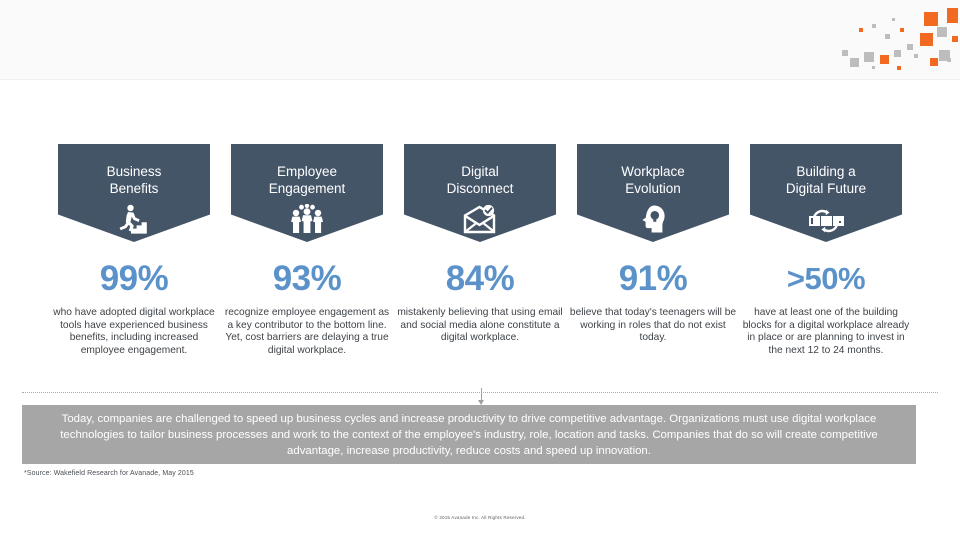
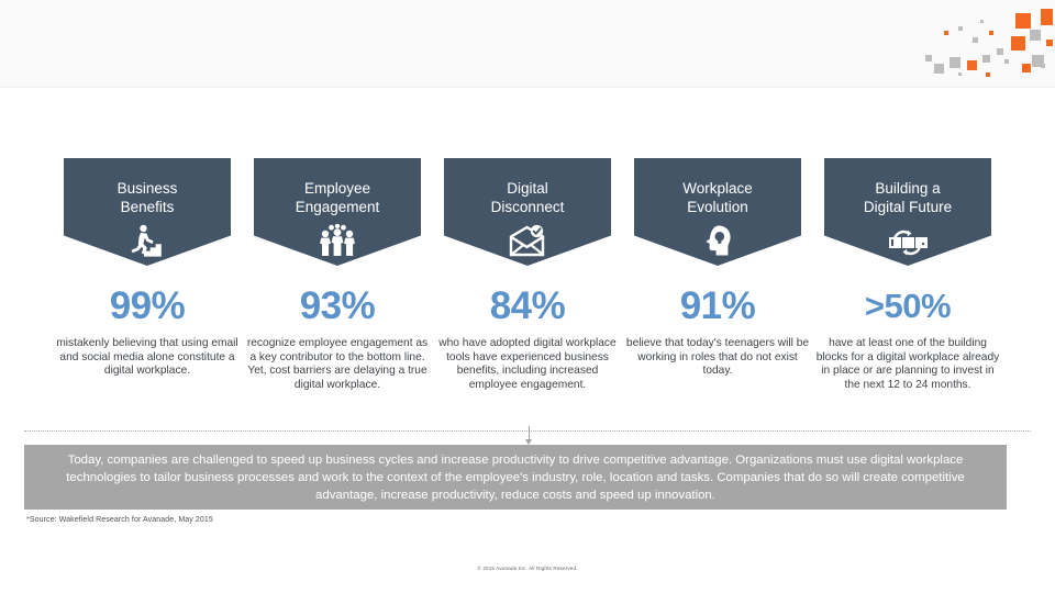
  Business
  Benefits
  99%
- who have adopted digital workplace tools have experienced business benefits, including increased employee engagement.
+ mistakenly believing that using email and social media alone constitute a digital workplace.
  Employee
  Engagement
  93%
  recognize employee engagement as a key contributor to the bottom line. Yet, cost barriers are delaying a true digital workplace.
  Digital
  Disconnect
  84%
- mistakenly believing that using email and social media alone constitute a digital workplace.
+ who have adopted digital workplace tools have experienced business benefits, including increased employee engagement.
  Workplace
  Evolution
  91%
  believe that today's teenagers will be working in roles that do not exist today.
  Building a
  Digital Future
  >50%
  have at least one of the building blocks for a digital workplace already in place or are planning to invest in the next 12 to 24 months.
  Today, companies are challenged to speed up business cycles and increase productivity to drive competitive advantage. Organizations must use digital workplace technologies to tailor business processes and work to the context of the employee's industry, role, location and tasks. Companies that do so will create competitive advantage, increase productivity, reduce costs and speed up innovation.
